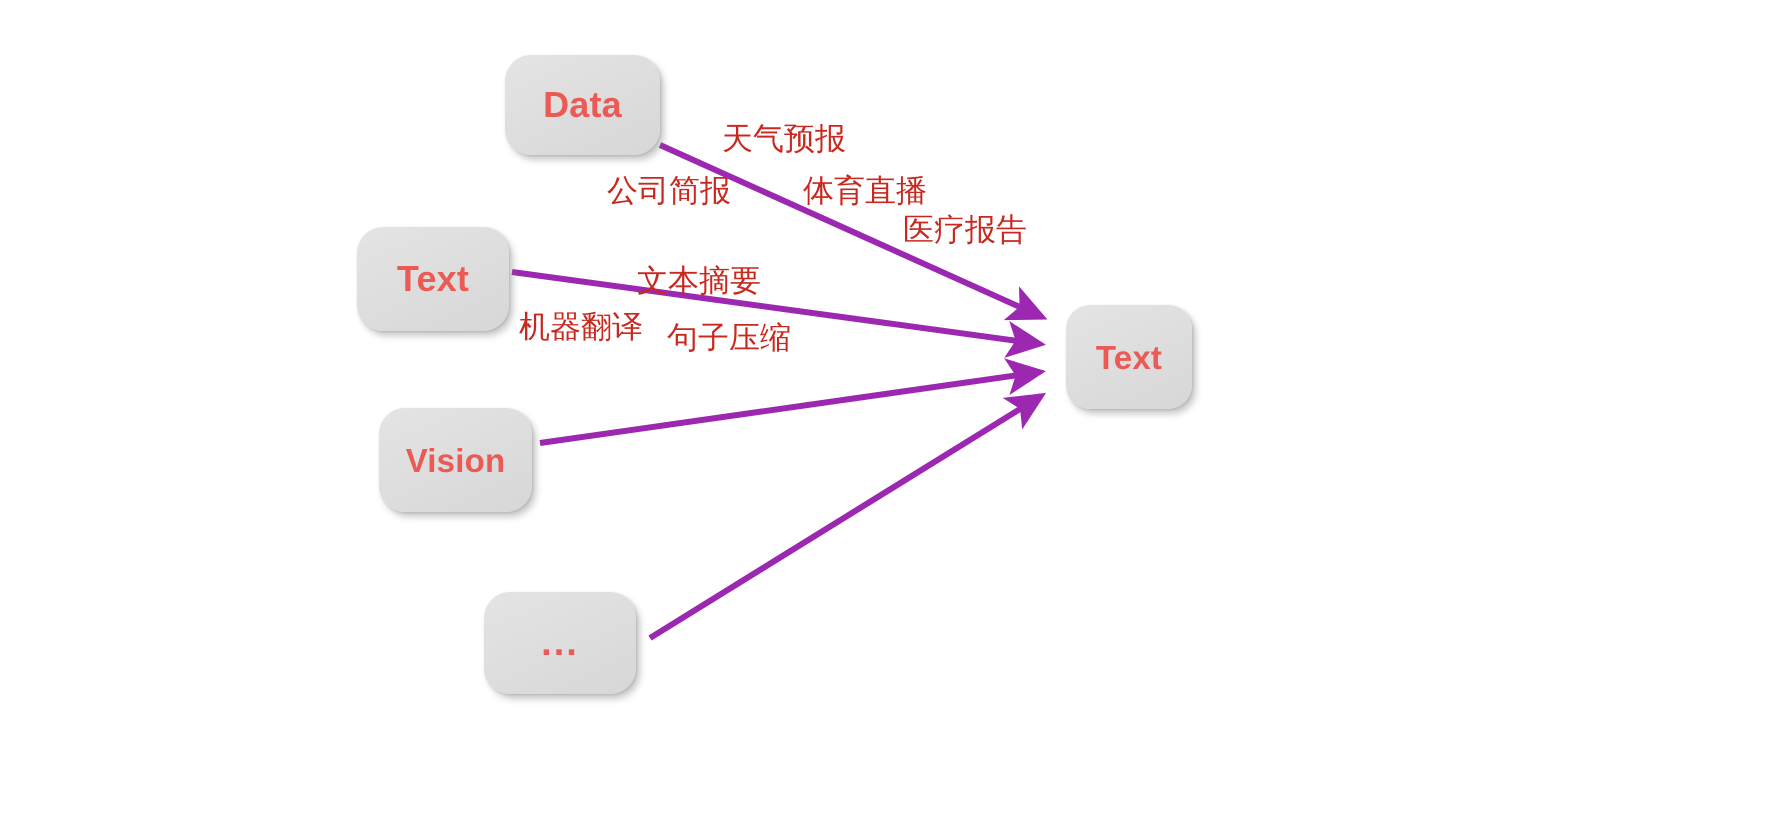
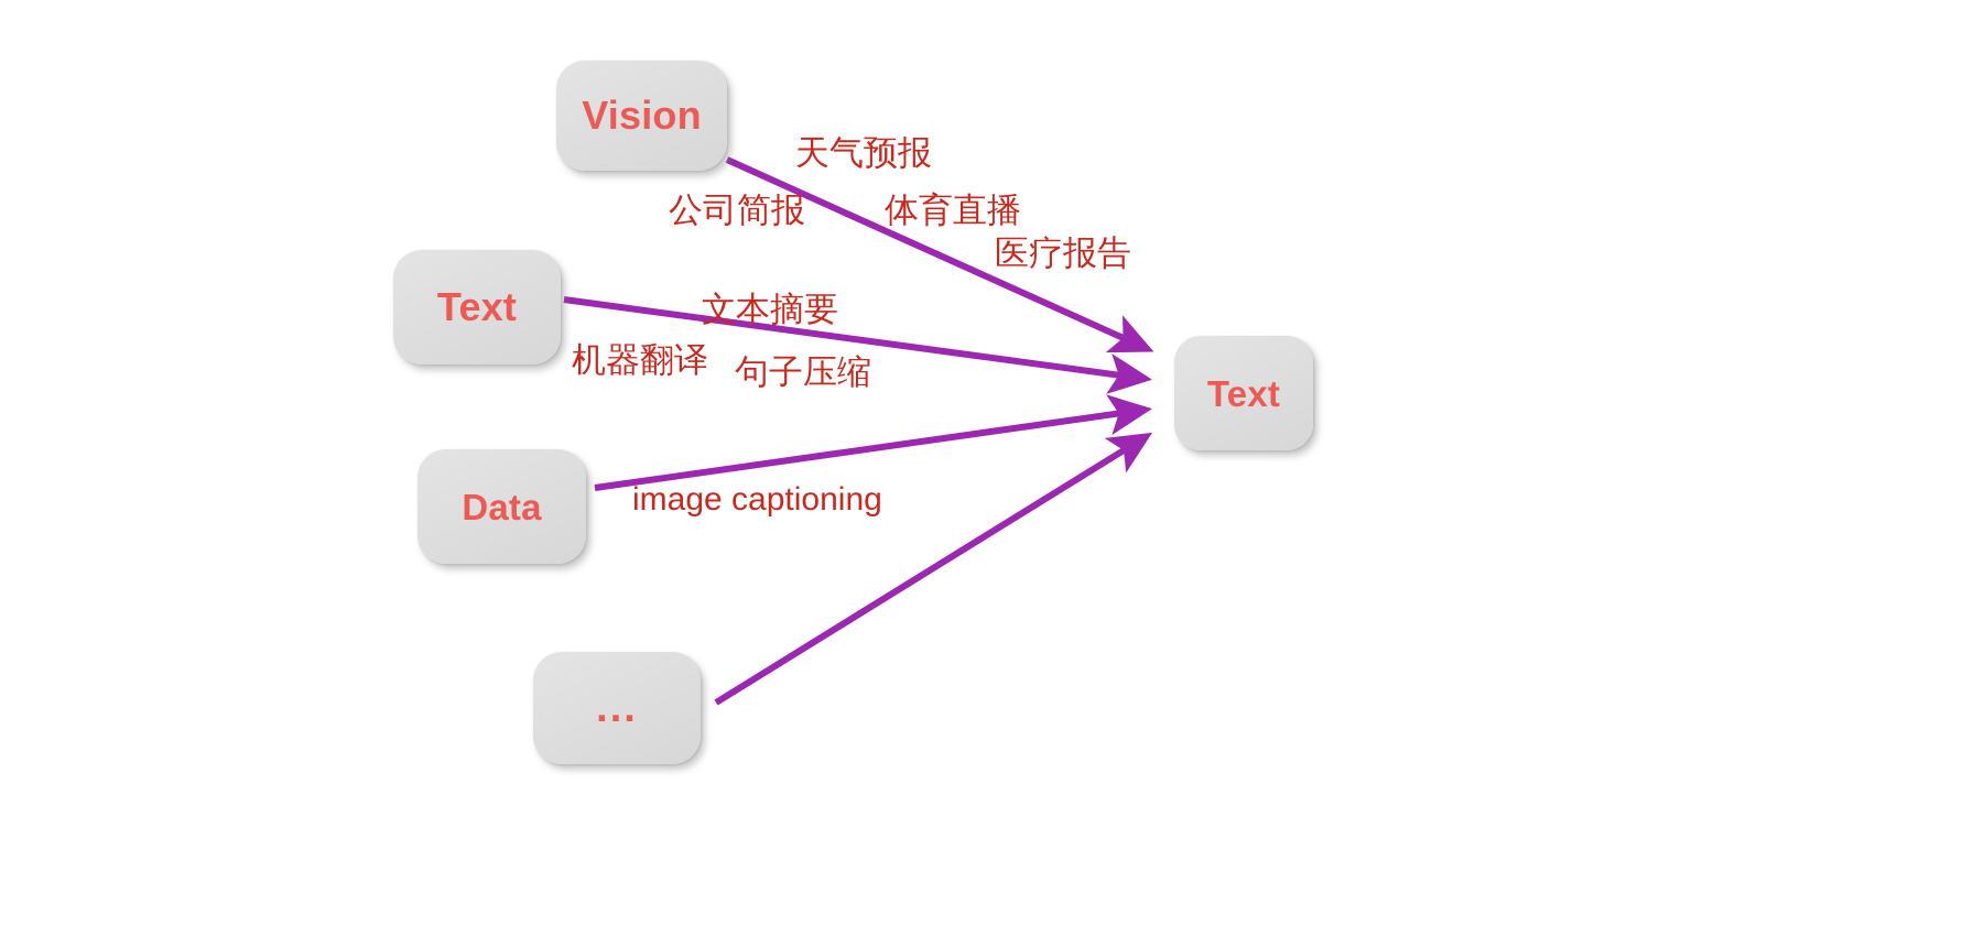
- Data
+ Vision
  Text
- Vision
+ Data
  ...
  Text
  天气预报
  公司简报
  体育直播
  医疗报告
  文本摘要
  机器翻译
  句子压缩
+ image captioning
